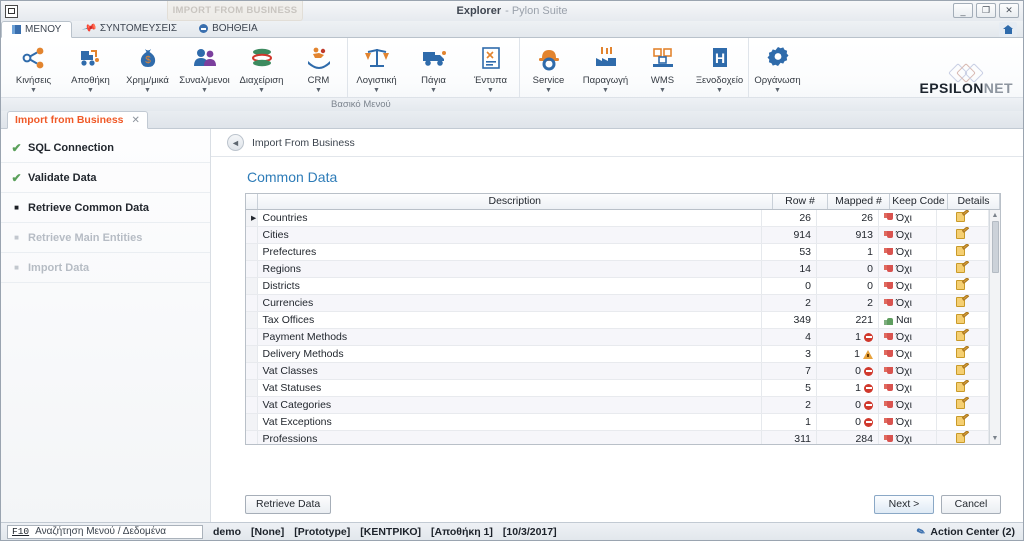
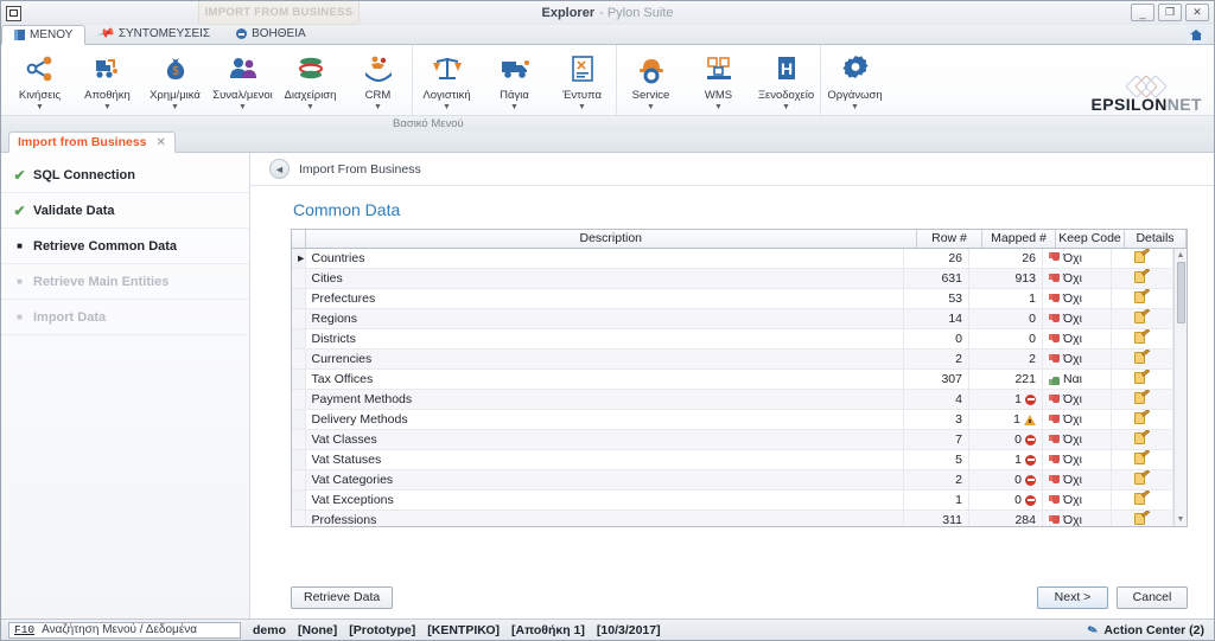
  IMPORT FROM BUSINESS
  Explorer
  - Pylon Suite
  _
  ❐
  ✕
  ΜΕΝΟΥ
  ΣΥΝΤΟΜΕΥΣΕΙΣ
  ΒΟΗΘΕΙΑ
  Κινήσεις
  Αποθήκη
  $
  Χρημ/μικά
  Συναλ/μενοι
  Διαχείριση
  CRM
  Λογιστική
  Πάγια
  Έντυπα
  Service
- Παραγωγή
  WMS
  H
  Ξενοδοχείο
  Οργάνωση
  EPSILONNET
  Βασικό Μενού
  Import from Business
  ✕
  ✔
  SQL Connection
  ✔
  Validate Data
  ■
  Retrieve Common Data
  ■
  Retrieve Main Entities
  ■
  Import Data
  ◄
  Import From Business
  Common Data
  	Description	Row #	Mapped #	Keep Code	Details
  ▸	Countries	26	26	Όχι
- 	Cities	914	913	Όχι
+ 	Cities	631	913	Όχι
  	Prefectures	53	1	Όχι
  	Regions	14	0	Όχι
  	Districts	0	0	Όχι
  	Currencies	2	2	Όχι
- 	Tax Offices	349	221	Ναι
+ 	Tax Offices	307	221	Ναι
  	Payment Methods	4	1	Όχι
  	Delivery Methods	3	1	Όχι
  	Vat Classes	7	0	Όχι
  	Vat Statuses	5	1	Όχι
  	Vat Categories	2	0	Όχι
  	Vat Exceptions	1	0	Όχι
  	Professions	311	284	Όχι
  Retrieve Data
  Next >
  Cancel
  F10
  Αναζήτηση Μενού / Δεδομένα
  demo
  [None]
  [Prototype]
  [ΚΕΝΤΡΙΚΟ]
  [Αποθήκη 1]
  [10/3/2017]
  Action Center (2)
